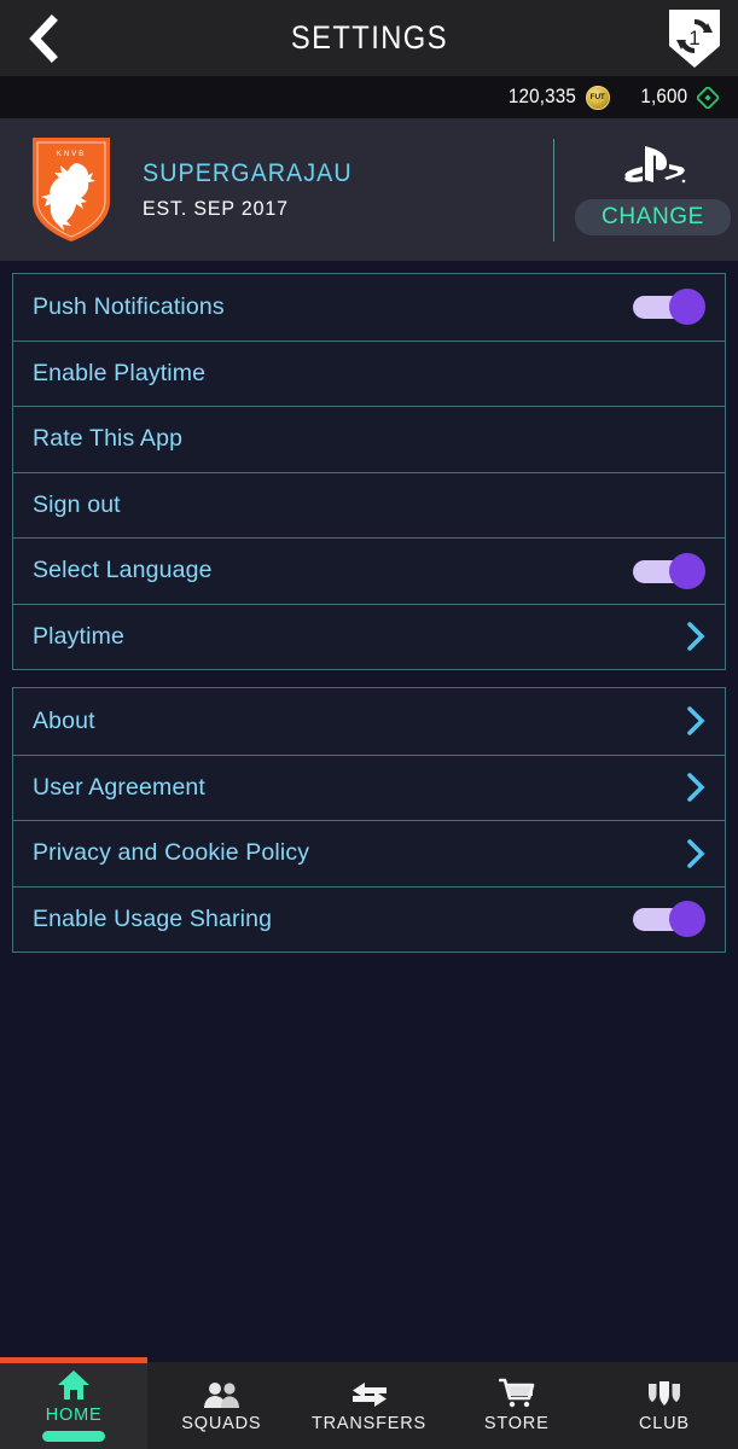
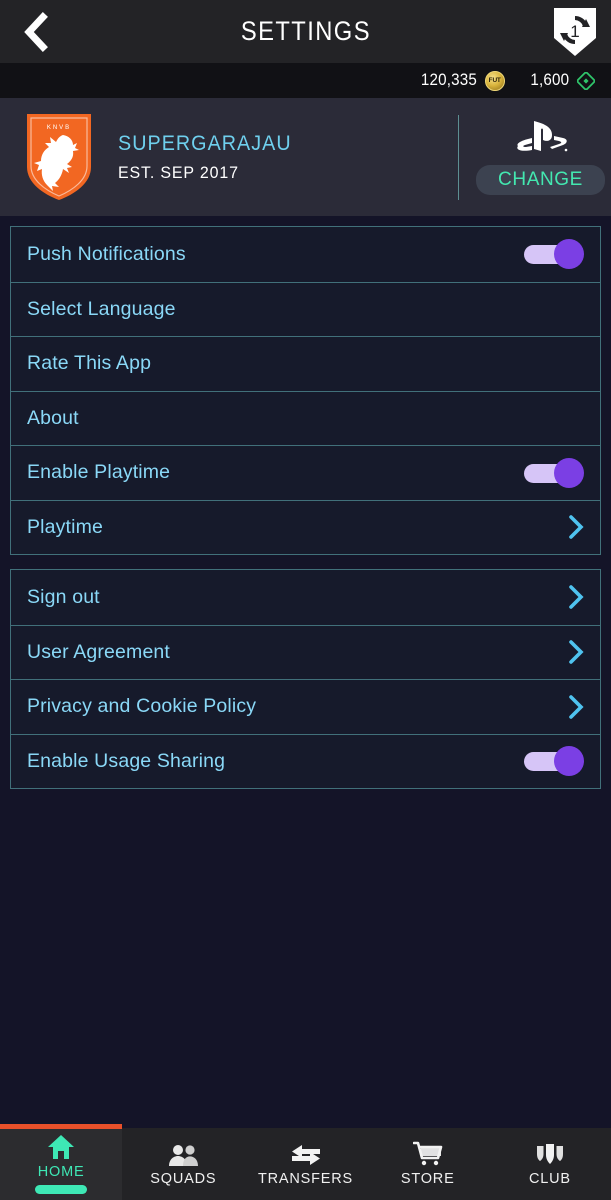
  SETTINGS
  1
  120,335
  1,600
  SUPERGARAJAU
  EST. SEP 2017
  CHANGE
  Push Notifications
- Enable Playtime
+ Select Language
  Rate This App
- Sign out
+ About
- Select Language
+ Enable Playtime
  Playtime
- About
+ Sign out
  User Agreement
  Privacy and Cookie Policy
  Enable Usage Sharing
  HOME
  SQUADS
  TRANSFERS
  STORE
  CLUB
